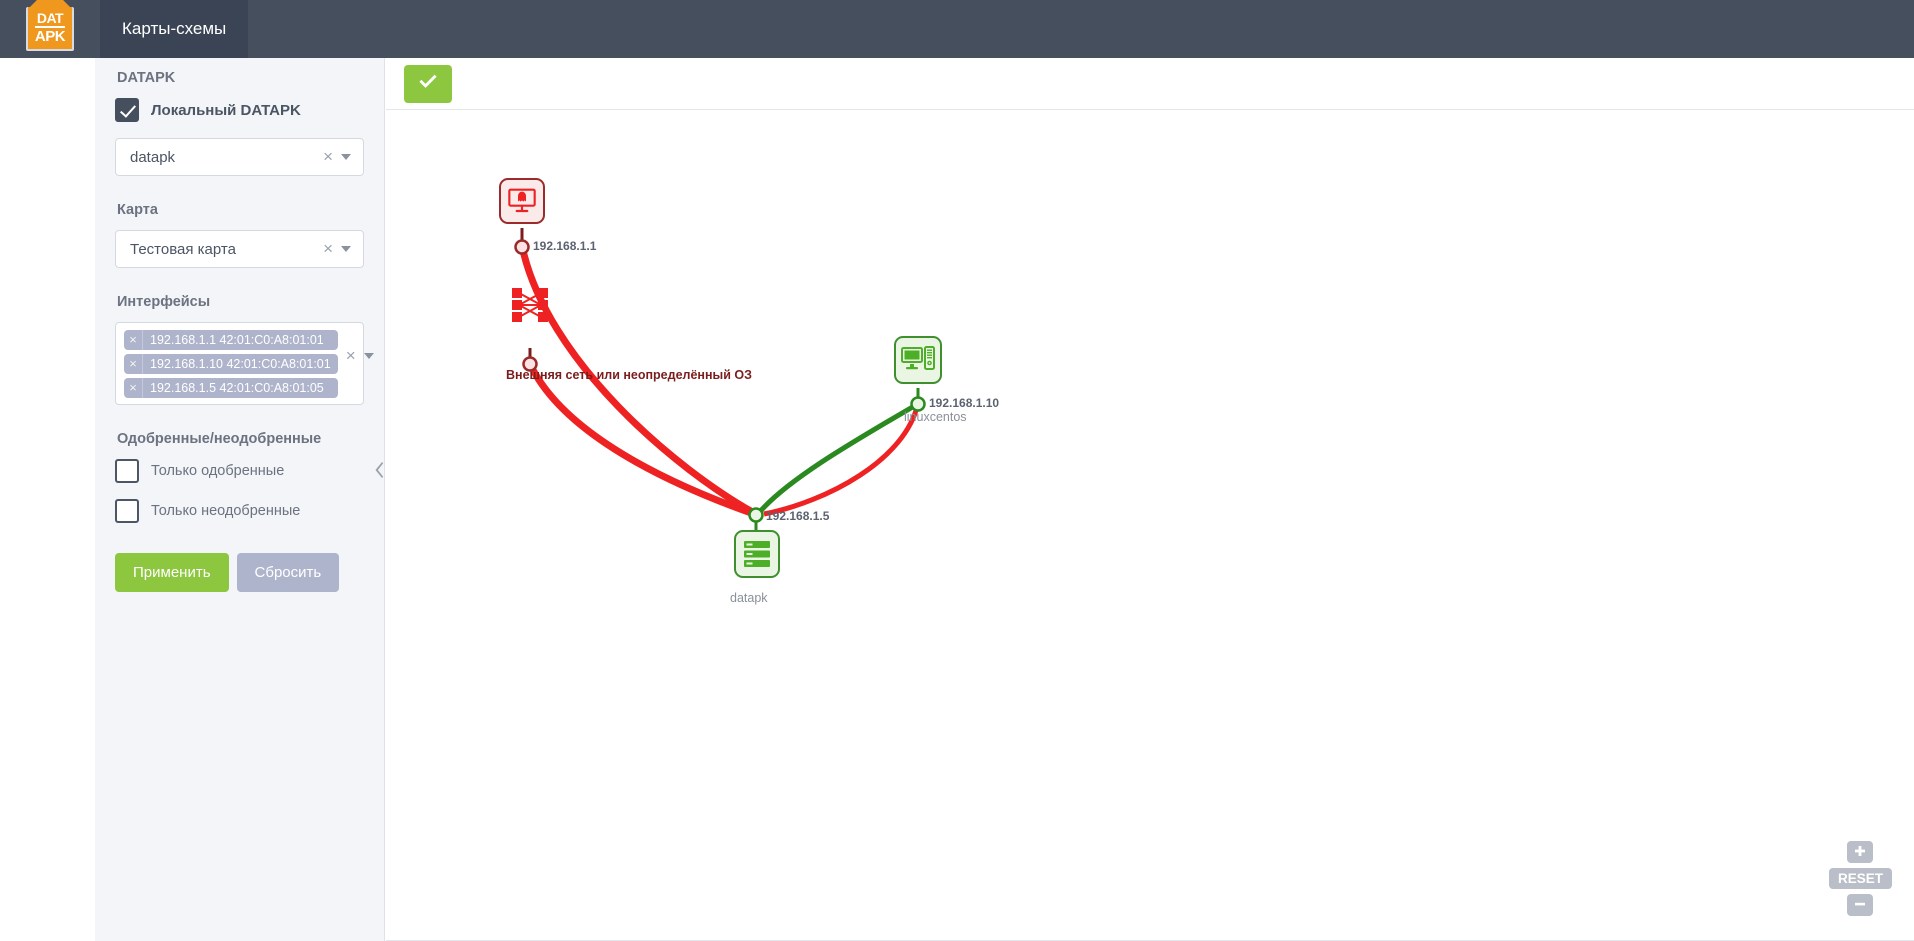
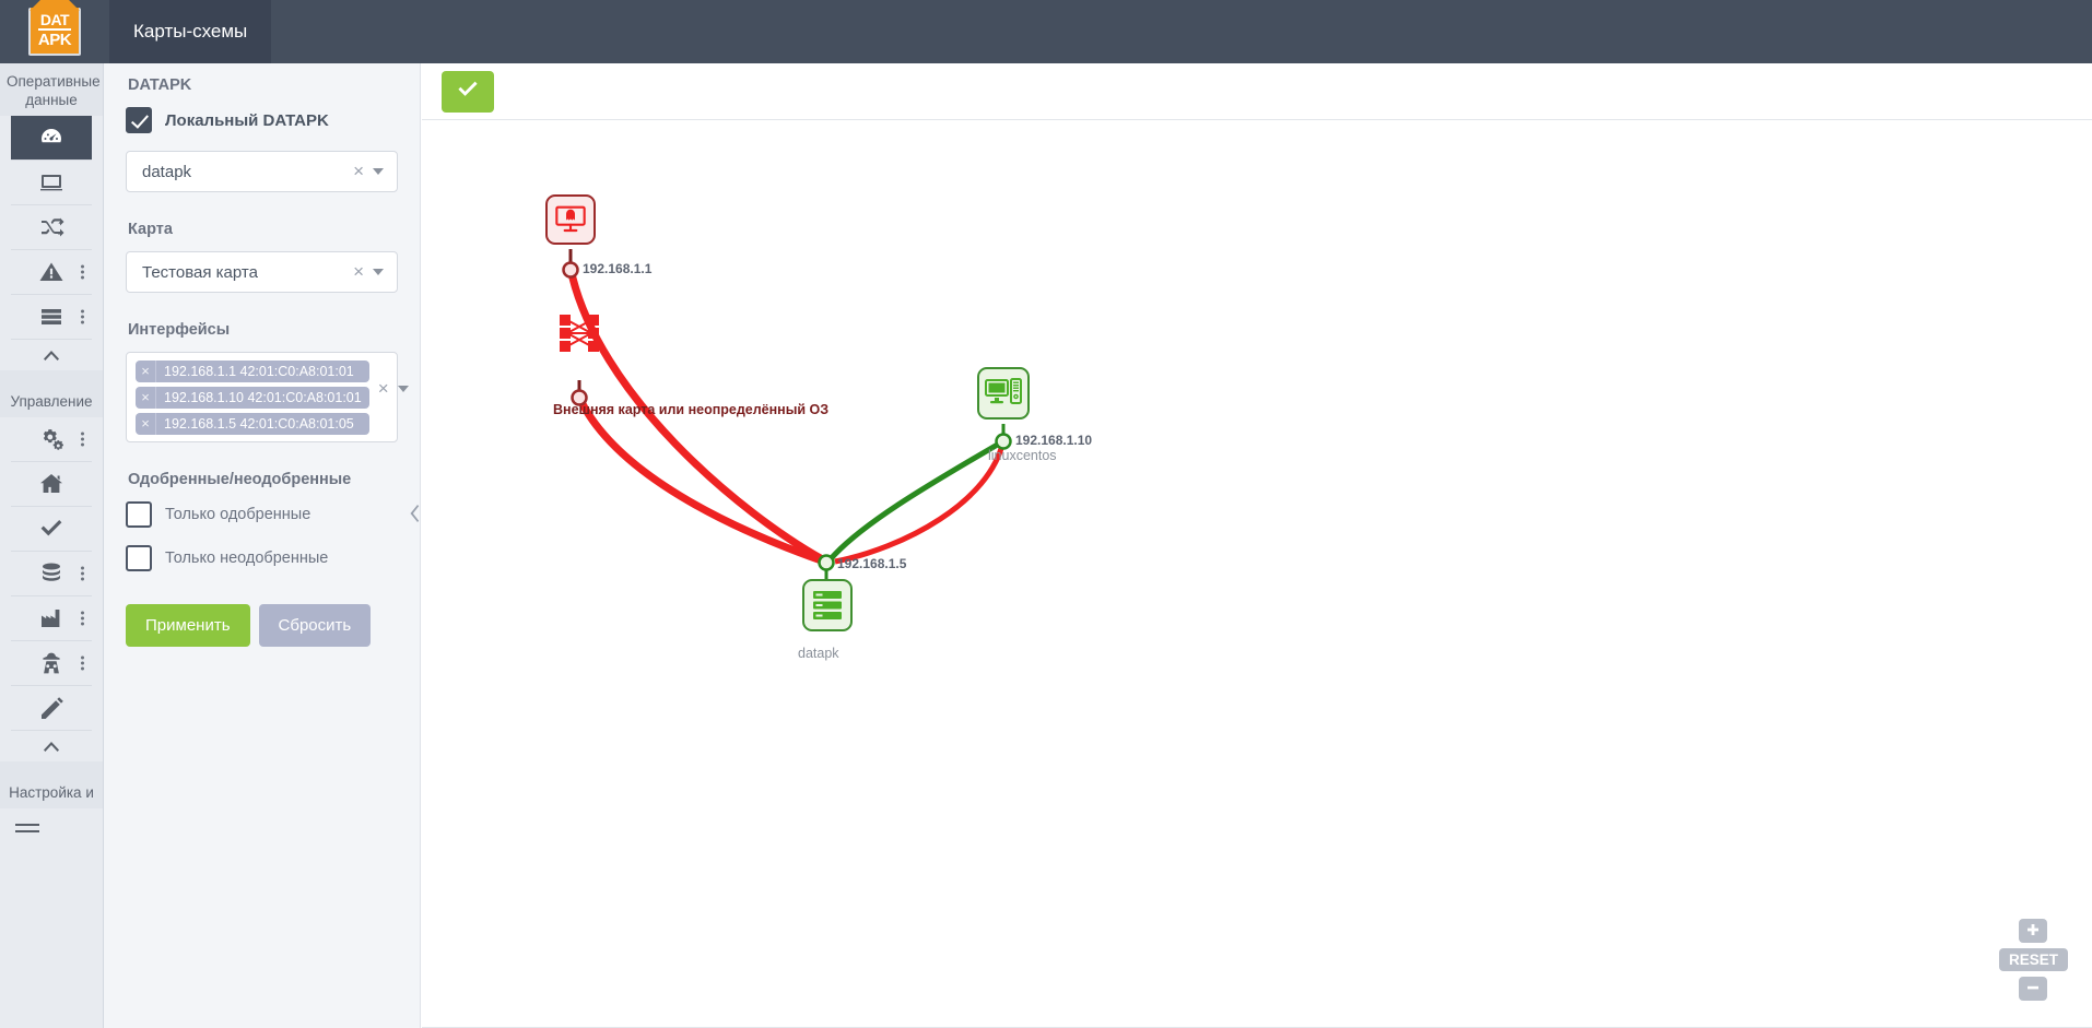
  DAT
  APK
  Карты-схемы
+ Оперативные данные
+ Управление
+ Настройка и
  DATAPK
  Локальный DATAPK
  datapk
  ×
  Карта
  Тестовая карта
  ×
  Интерфейсы
  ×
  192.168.1.1 42:01:C0:A8:01:01
  ×
  192.168.1.10 42:01:C0:A8:01:01
  ×
  192.168.1.5 42:01:C0:A8:01:05
  ×
  Одобренные/неодобренные
  Только одобренные
  Только неодобренные
  Применить
  Сбросить
  192.168.1.1
- Внешняя сеть или неопределённый ОЗ
+ Внешняя карта или неопределённый ОЗ
  192.168.1.10
  linuxcentos
  192.168.1.5
  datapk
  RESET
